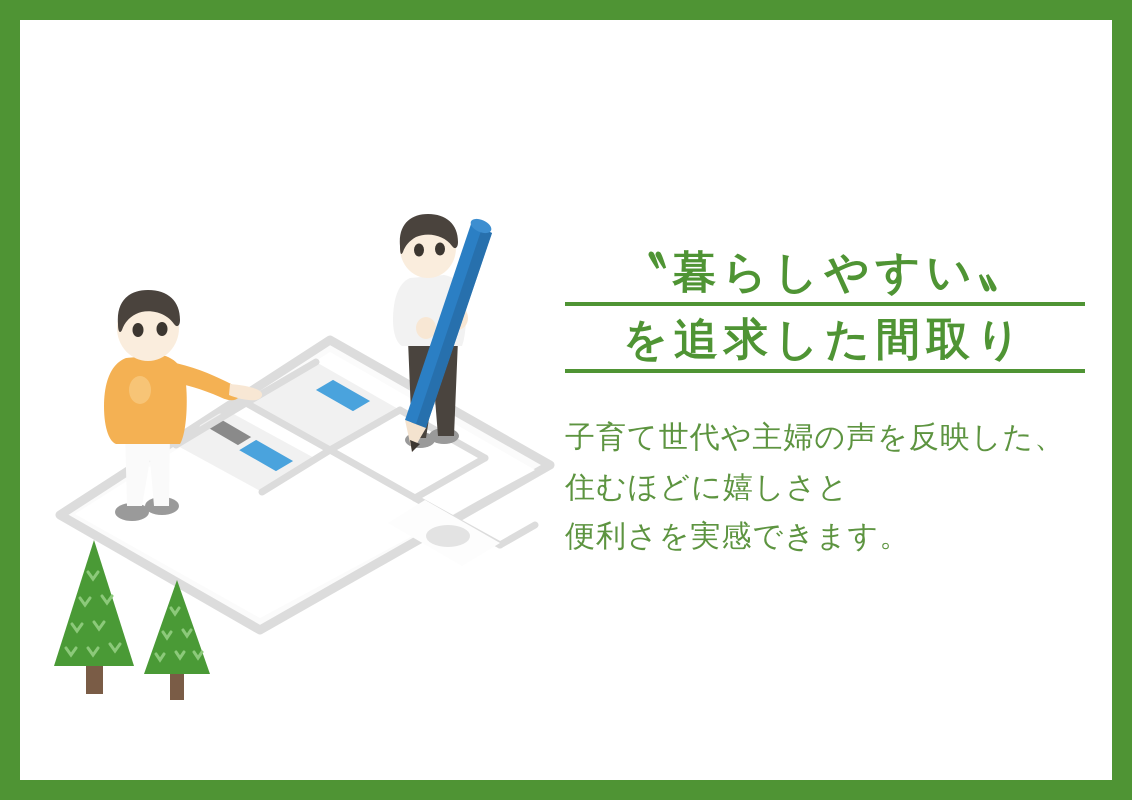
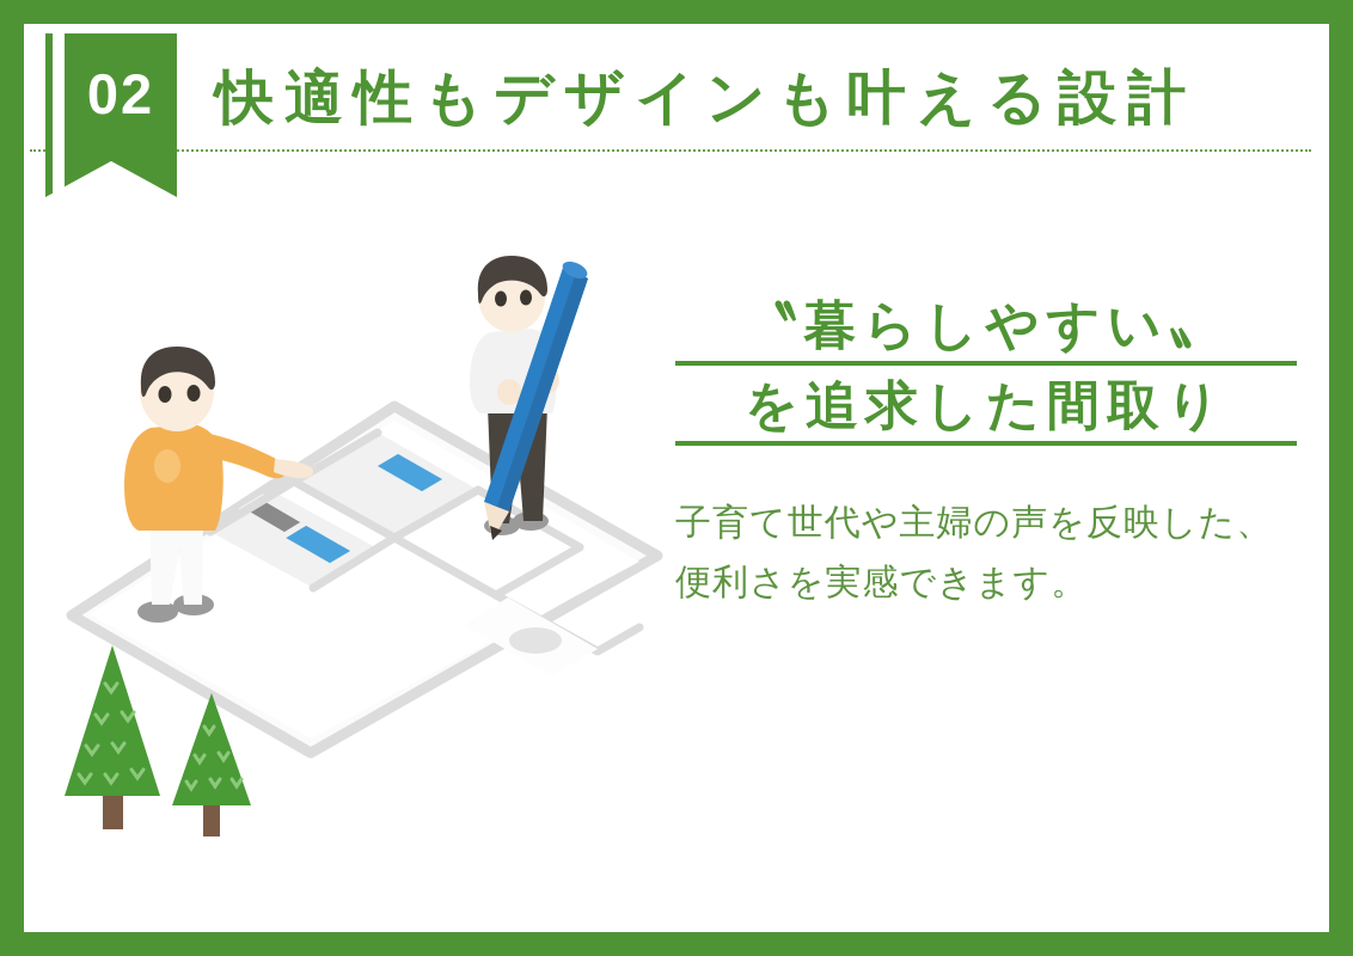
+ 02
+ 快適性もデザインも叶える設計
  〝暮らしやすい〟
  を追求した間取り
  子育て世代や主婦の声を反映した、
- 住むほどに嬉しさと
  便利さを実感できます。
